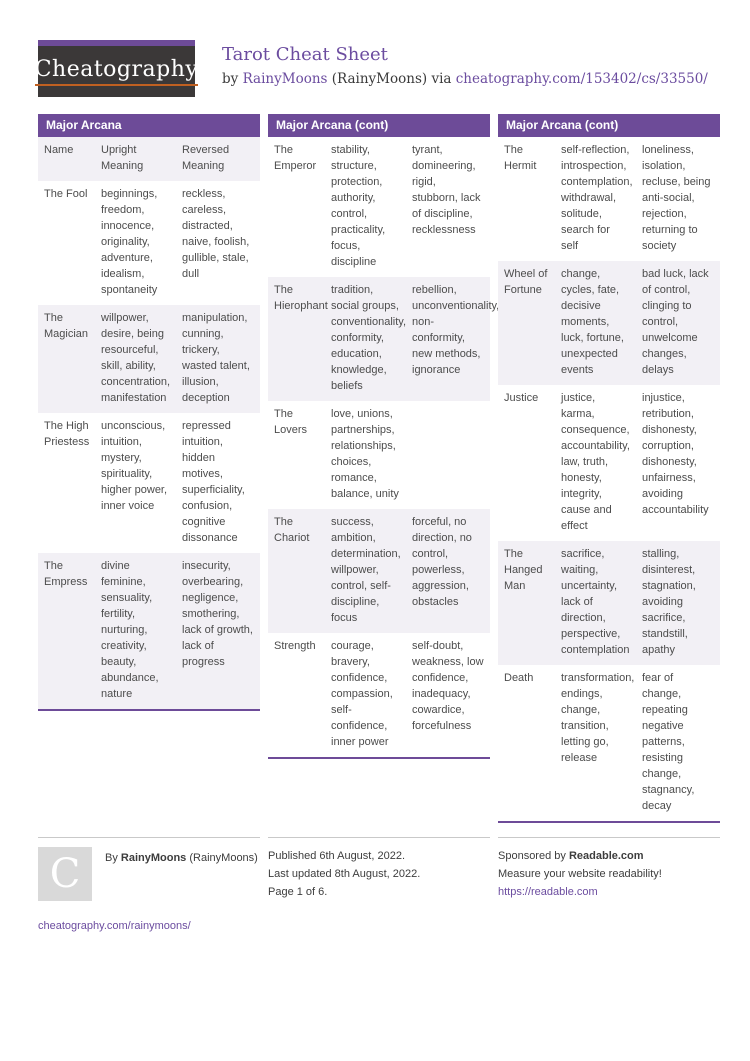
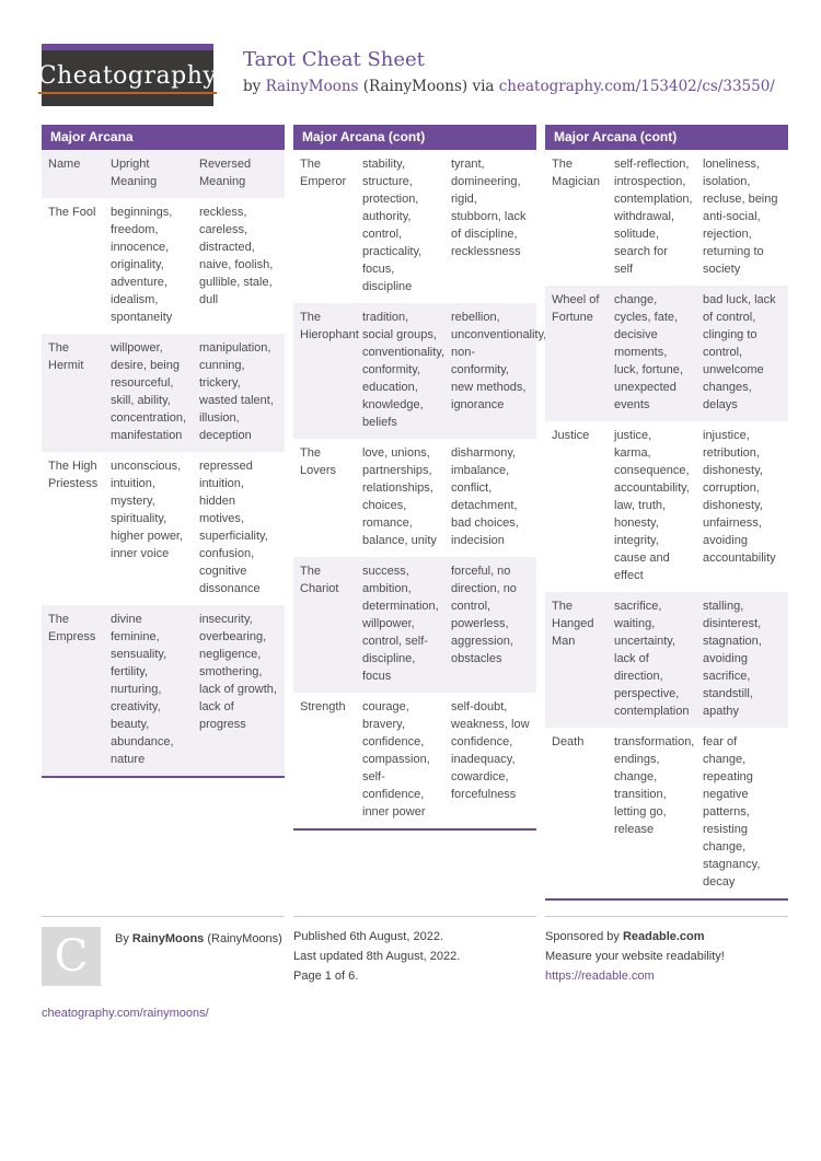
  Cheatography
  Tarot Cheat Sheet
  by RainyMoons (RainyMoons) via cheatography.com/153402/cs/33550/
  Major Arcana
  Name
  Upright Meaning
  Reversed Meaning
  The Fool
  beginnings, freedom, innocence, originality, adventure, idealism, spontaneity
  reckless, careless, distracted, naive, foolish, gullible, stale, dull
- The Magician
+ The Hermit
  willpower, desire, being resourceful, skill, ability, concentration, manifestation
  manipulation, cunning, trickery, wasted talent, illusion, deception
  The High Priestess
  unconscious, intuition, mystery, spirituality, higher power, inner voice
  repressed intuition, hidden motives, superficiality, confusion, cognitive dissonance
  The Empress
  divine feminine, sensuality, fertility, nurturing, creativity, beauty, abundance, nature
  insecurity, overbearing, negligence, smothering, lack of growth, lack of progress
  Major Arcana (cont)
  The Emperor
  stability, structure, protection, authority, control, practicality, focus, discipline
  tyrant, domineering, rigid, stubborn, lack of discipline, recklessness
  The Hierophant
  tradition, social groups, conventionality, conformity, education, knowledge, beliefs
  rebellion, unconventionality non-conformity, new methods, ignorance
  The Lovers
  love, unions, partnerships, relationships, choices, romance, balance, unity
+ disharmony, imbalance, conflict, detachment, bad choices, indecision
  The Chariot
  success, ambition, determination, willpower, control, self-discipline, focus
  forceful, no direction, no control, powerless, aggression, obstacles
  Strength
  courage, bravery, confidence, compassion, self-confidence, inner power
  self-doubt, weakness, low confidence, inadequacy, cowardice, forcefulness
  Major Arcana (cont)
- The Hermit
+ The Magician
  self-reflection, introspection, contemplation, withdrawal, solitude, search for self
  loneliness, isolation, recluse, being anti-social, rejection, returning to society
  Wheel of Fortune
  change, cycles, fate, decisive moments, luck, fortune, unexpected events
  bad luck, lack of control, clinging to control, unwelcome changes, delays
  Justice
  justice, karma, consequence, accountability, law, truth, honesty, integrity, cause and effect
  injustice, retribution, dishonesty, corruption, dishonesty, unfairness, avoiding accountability
  The Hanged Man
  sacrifice, waiting, uncertainty, lack of direction, perspective, contemplation
  stalling, disinterest, stagnation, avoiding sacrifice, standstill, apathy
  Death
  transformation, endings, change, transition, letting go, release
  fear of change, repeating negative patterns, resisting change, stagnancy, decay
  C
  By RainyMoons (RainyMoons)
  cheatography.com/rainymoons/
  Published 6th August, 2022.
  Last updated 8th August, 2022.
  Page 1 of 6.
  Sponsored by Readable.com
  Measure your website readability!
  https://readable.com
